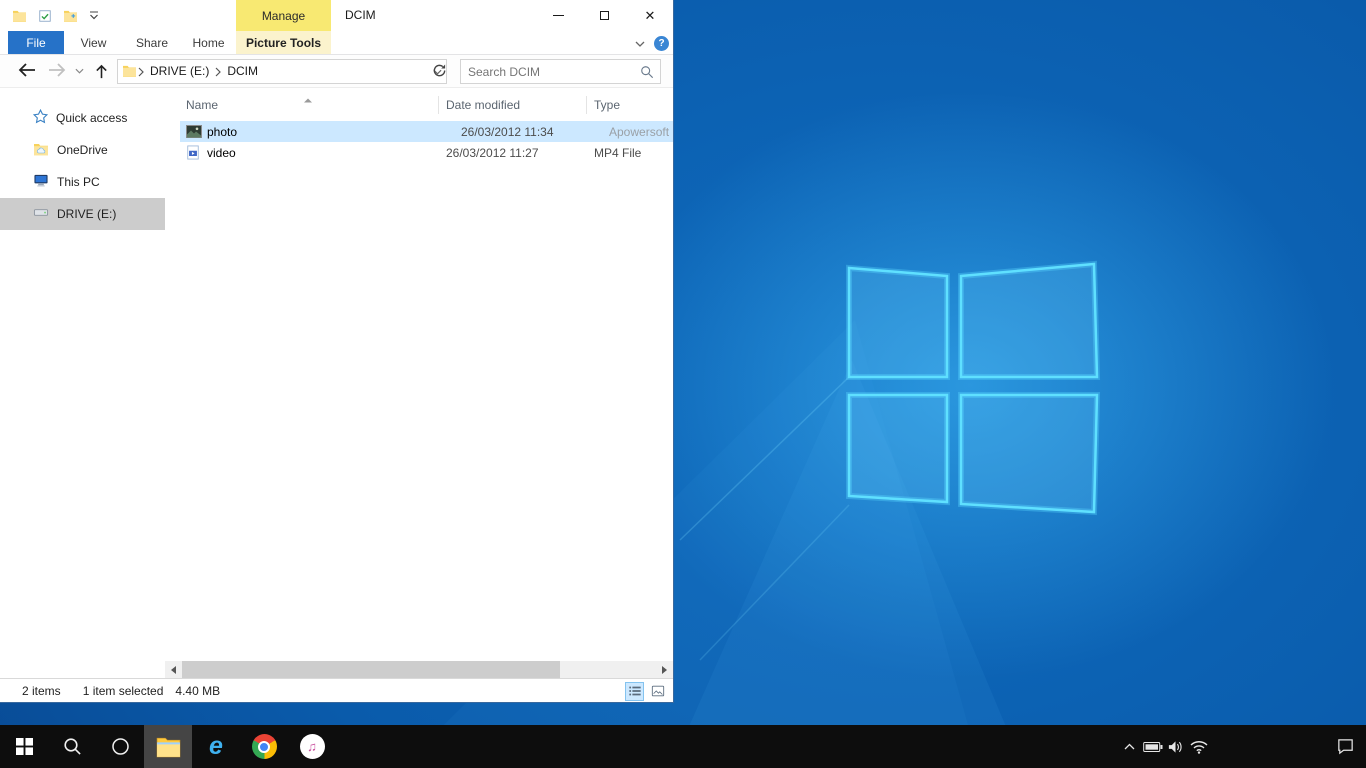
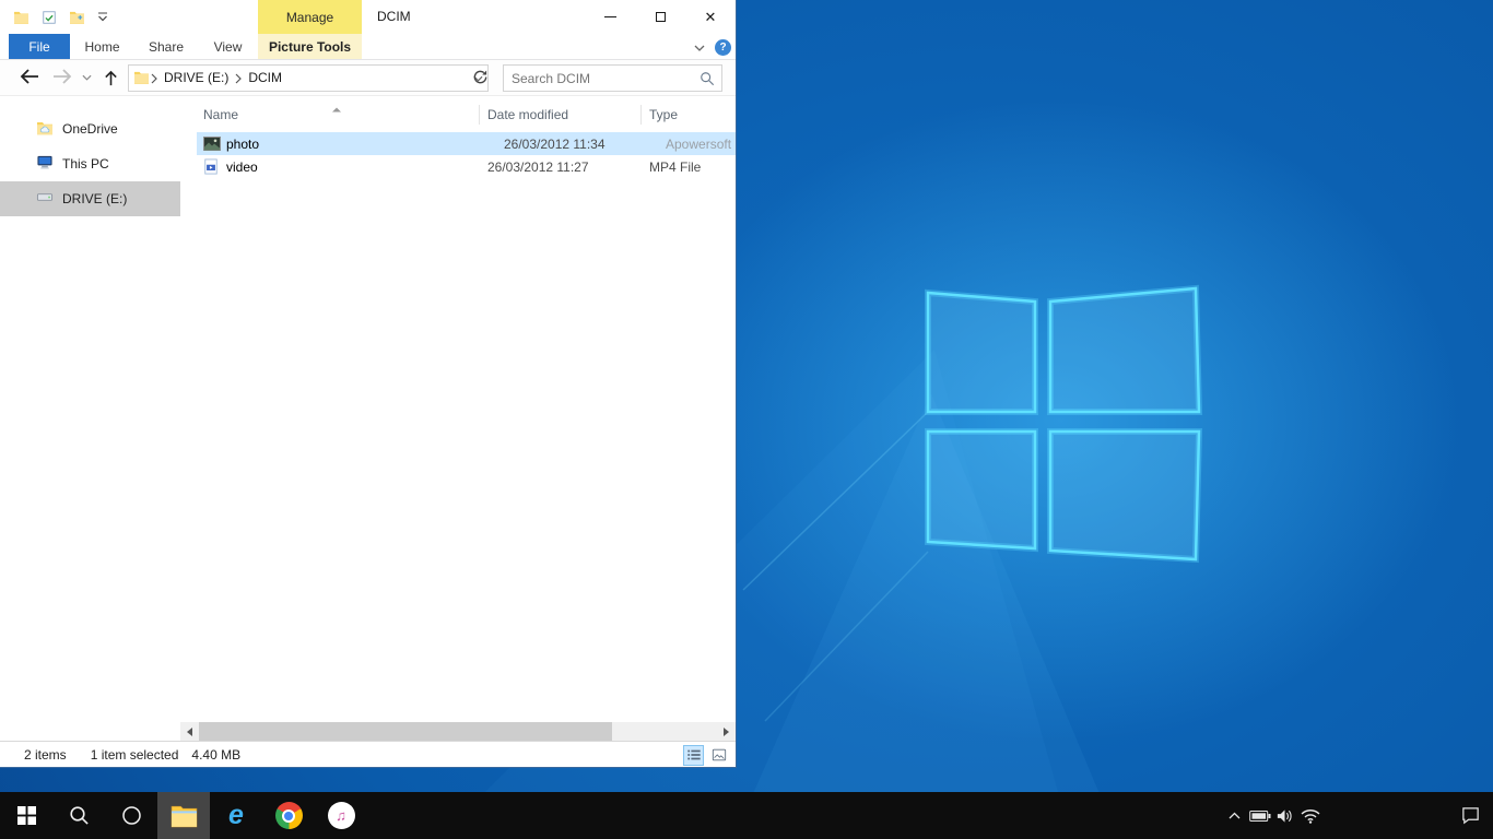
  Manage
  DCIM
  ✕
  File
- View
+ Home
  Share
- Home
+ View
  Picture Tools
  ?
  DRIVE (E:)
  DCIM
  Search DCIM
- Quick access
  OneDrive
  This PC
  DRIVE (E:)
  Name
  Date modified
  Type
  photo
  26/03/2012 11:34
  Apowersoft
  video
  26/03/2012 11:27
  MP4 File
  2 items
  1 item selected
  4.40 MB
  e
  ♫
